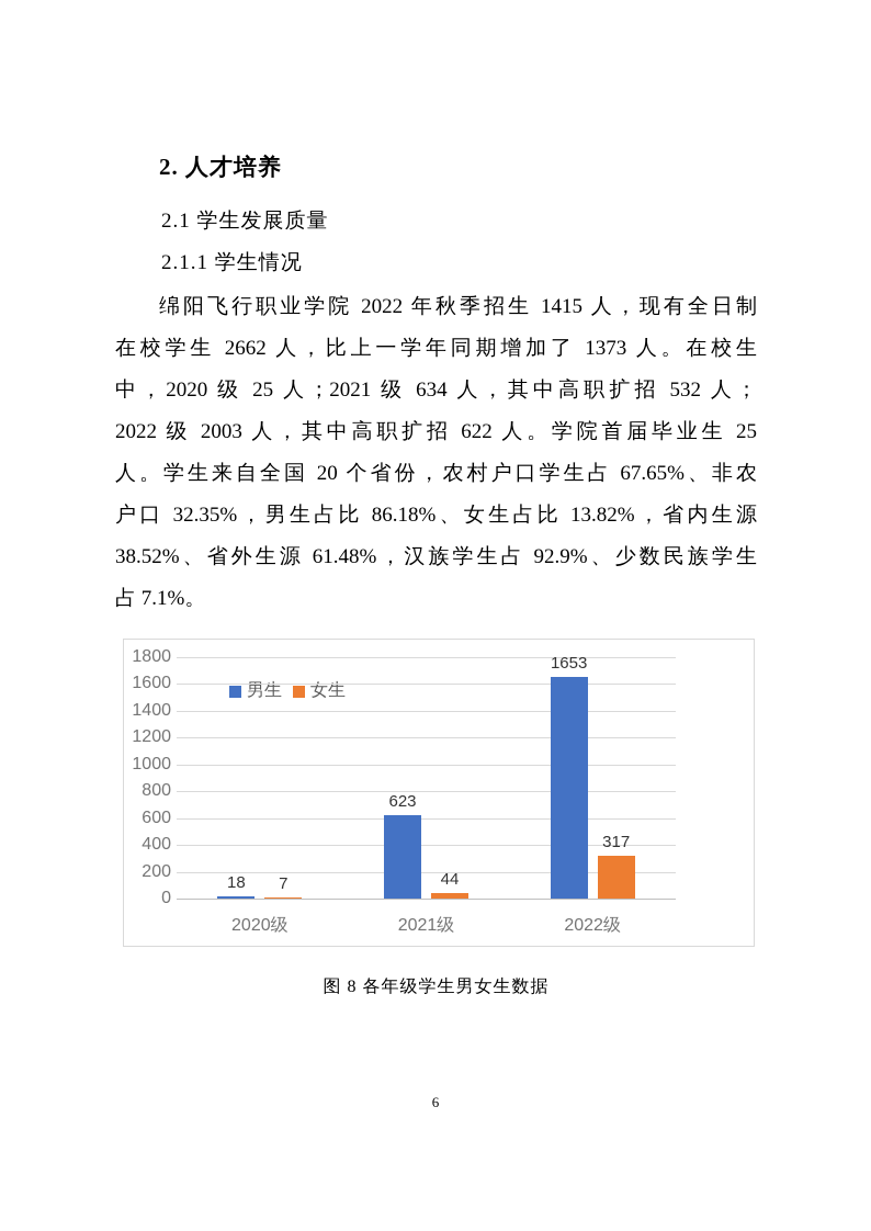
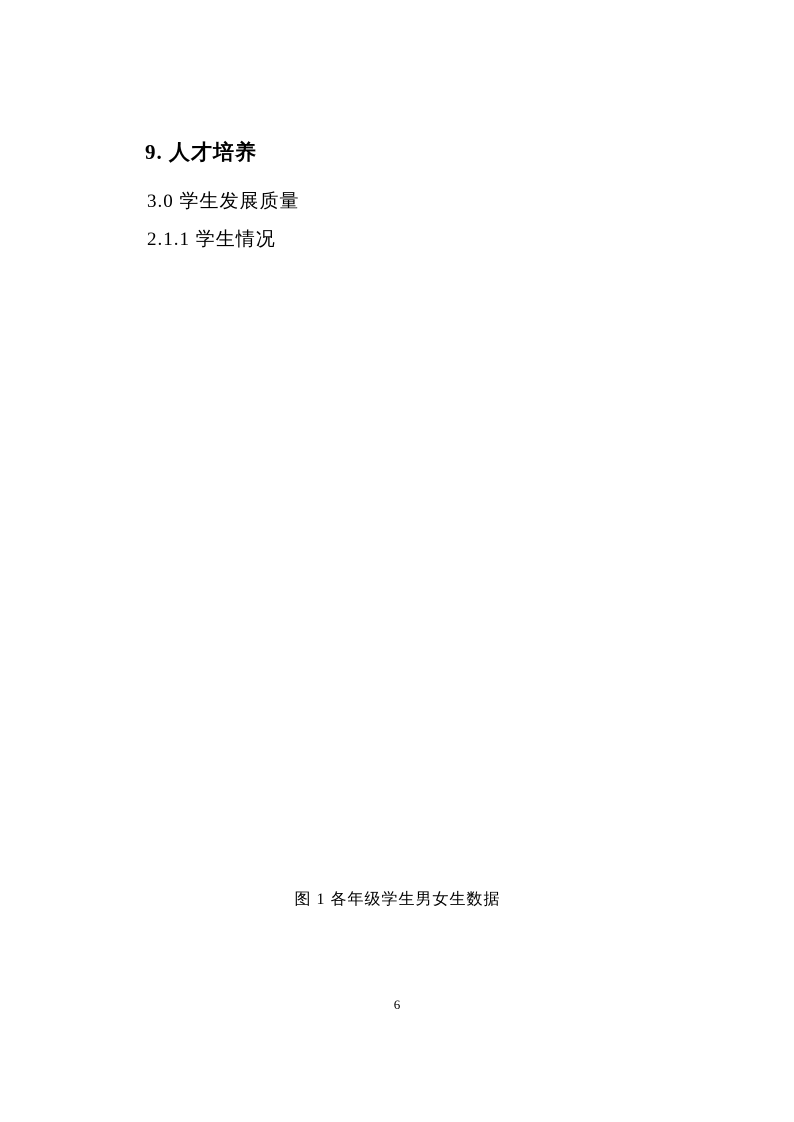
- 2. 人才培养
+ 9. 人才培养
- 2.1 学生发展质量
+ 3.0 学生发展质量
  2.1.1 学生情况
- 绵阳飞行职业学院 2022 年秋季招生 1415 人，现有全日制
- 在校学生 2662 人，比上一学年同期增加了 1373 人。在校生
- 中，2020 级 25 人；2021 级 634 人，其中高职扩招 532 人；
- 2022 级 2003 人，其中高职扩招 622 人。学院首届毕业生 25
- 人。学生来自全国 20 个省份，农村户口学生占 67.65%、非农
- 户口 32.35%，男生占比 86.18%、女生占比 13.82%，省内生源
- 38.52%、省外生源 61.48%，汉族学生占 92.9%、少数民族学生
- 占 7.1%。
- 男生
- 女生
- 0
- 200
- 400
- 600
- 800
- 1000
- 1200
- 1400
- 1600
- 1800
- 18
- 7
- 2020级
- 623
- 44
- 2021级
- 1653
- 317
- 2022级
- 图 8 各年级学生男女生数据
+ 图 1 各年级学生男女生数据
  6
